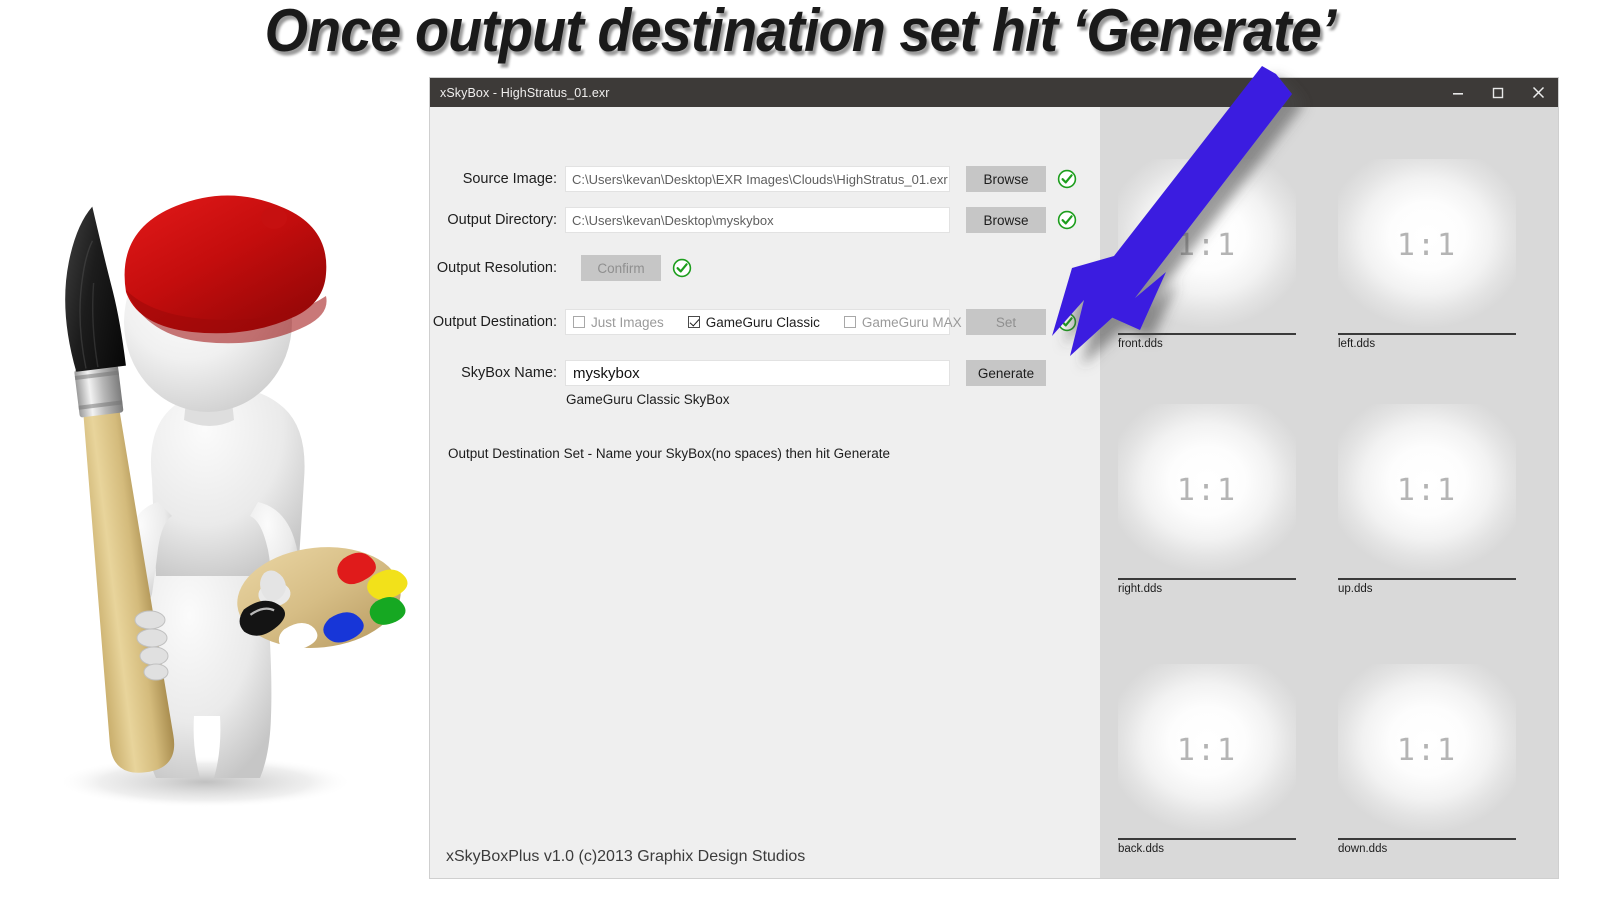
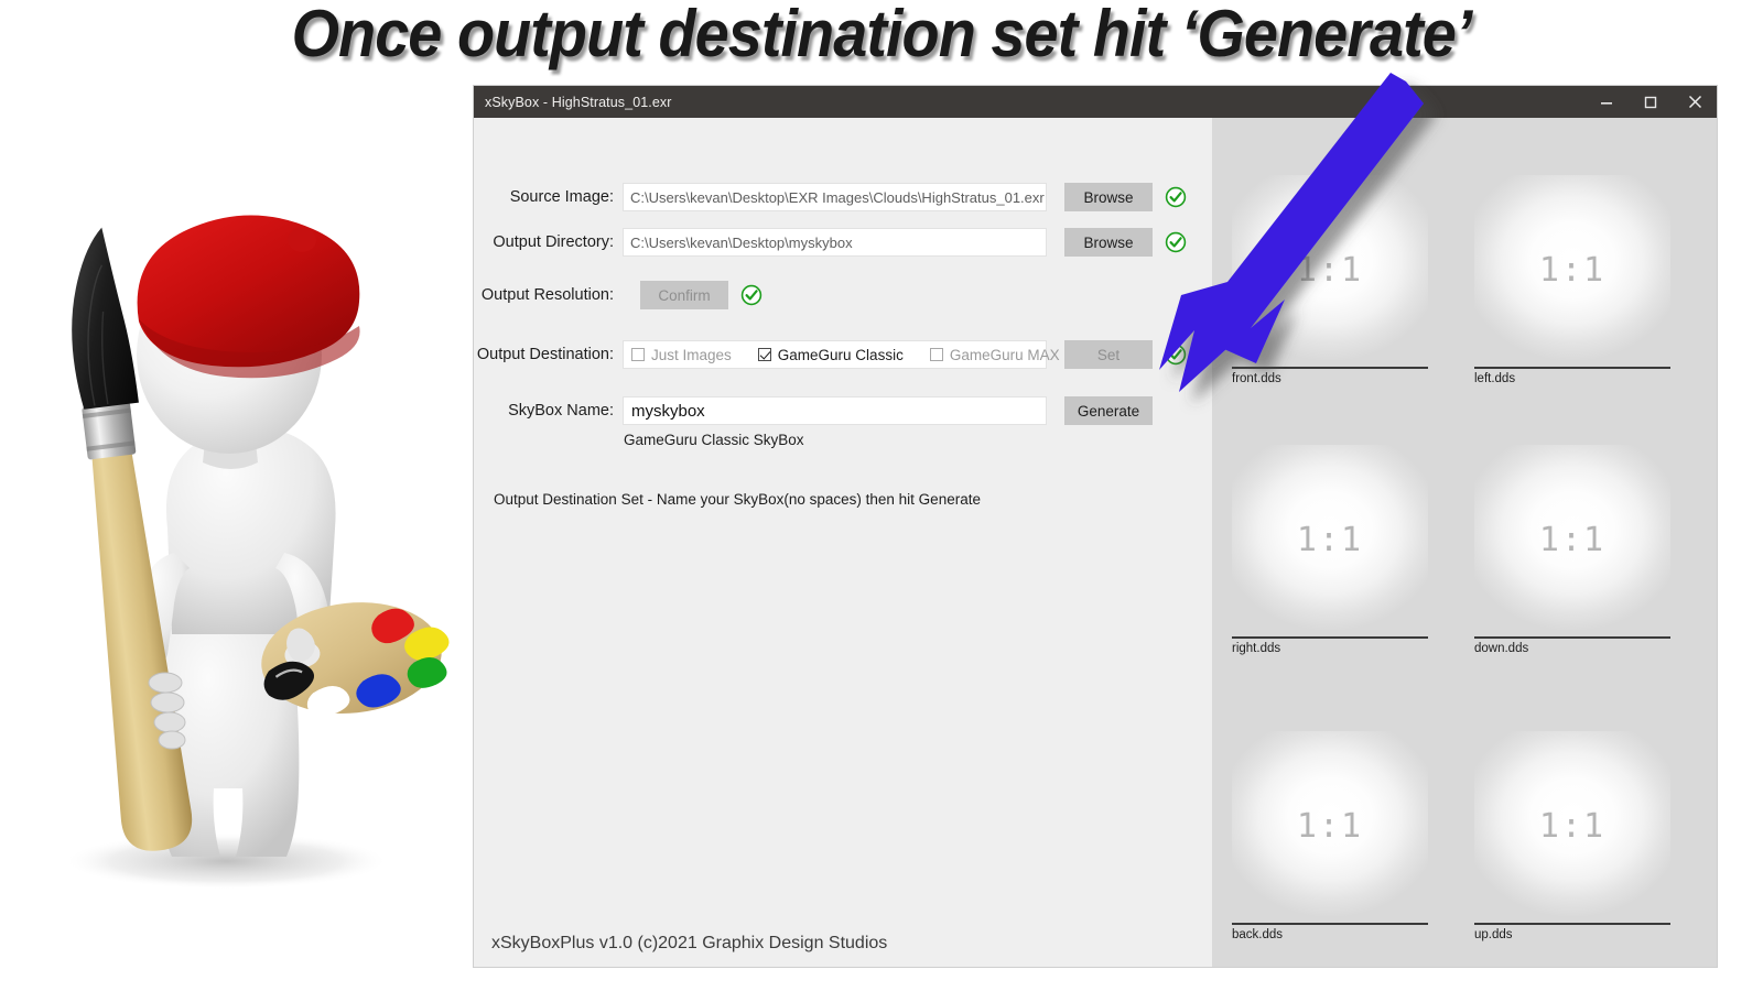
  xSkyBox - HighStratus_01.exr
  Source Image:
  C:\Users\kevan\Desktop\EXR Images\Clouds\HighStratus_01.exr
  Browse
  Output Directory:
  C:\Users\kevan\Desktop\myskybox
  Browse
  Output Resolution:
  Confirm
  Output Destination:
  Just Images
  GameGuru Classic
  GameGuru MAX
  Set
  SkyBox Name:
  myskybox
  Generate
  GameGuru Classic SkyBox
  Output Destination Set - Name your SkyBox(no spaces) then hit Generate
- xSkyBoxPlus v1.0 (c)2013 Graphix Design Studios
+ xSkyBoxPlus v1.0 (c)2021 Graphix Design Studios
  1:1
  front.dds
  1:1
  left.dds
  1:1
  right.dds
  1:1
- up.dds
+ down.dds
  1:1
  back.dds
  1:1
- down.dds
+ up.dds
  Once output destination set hit ‘Generate’
